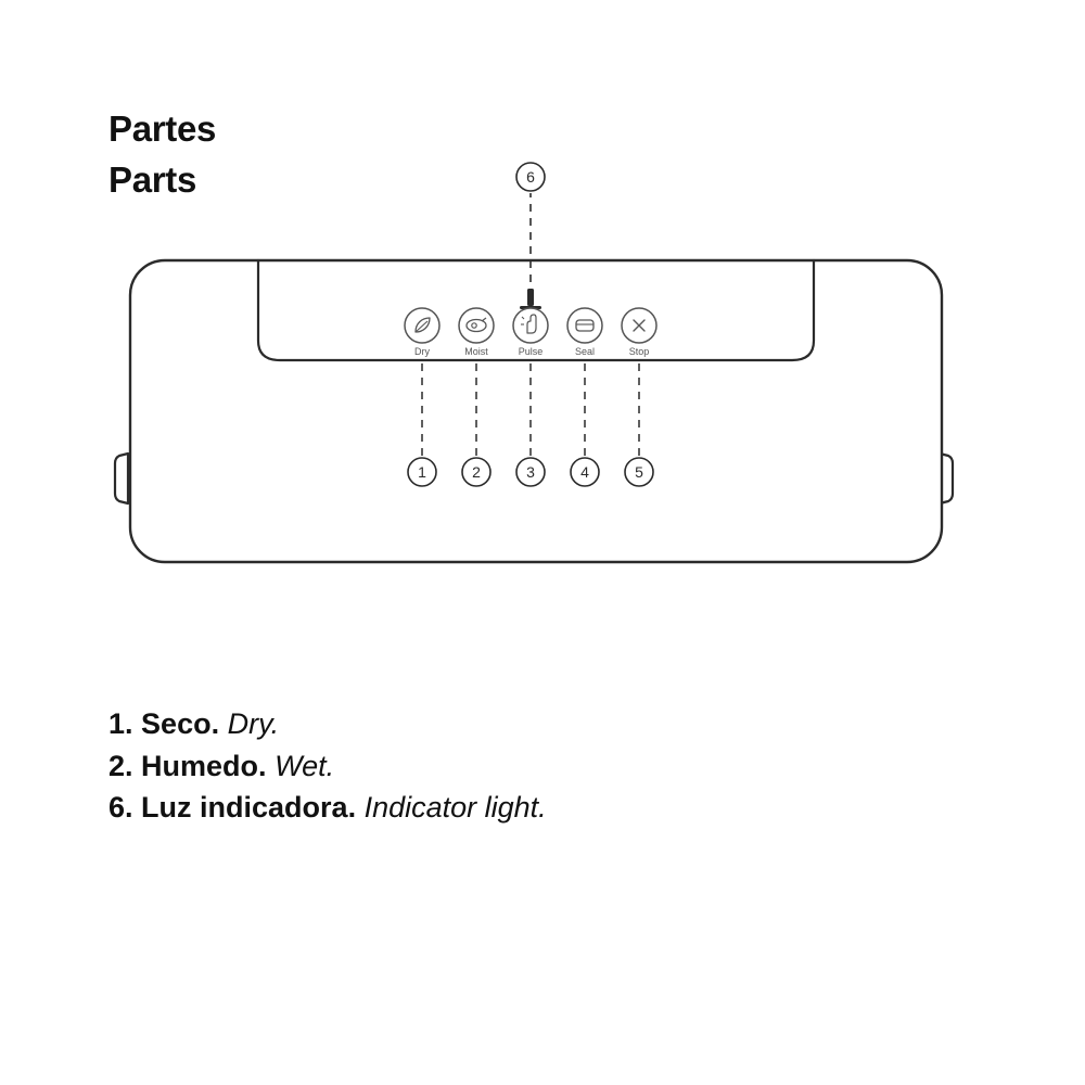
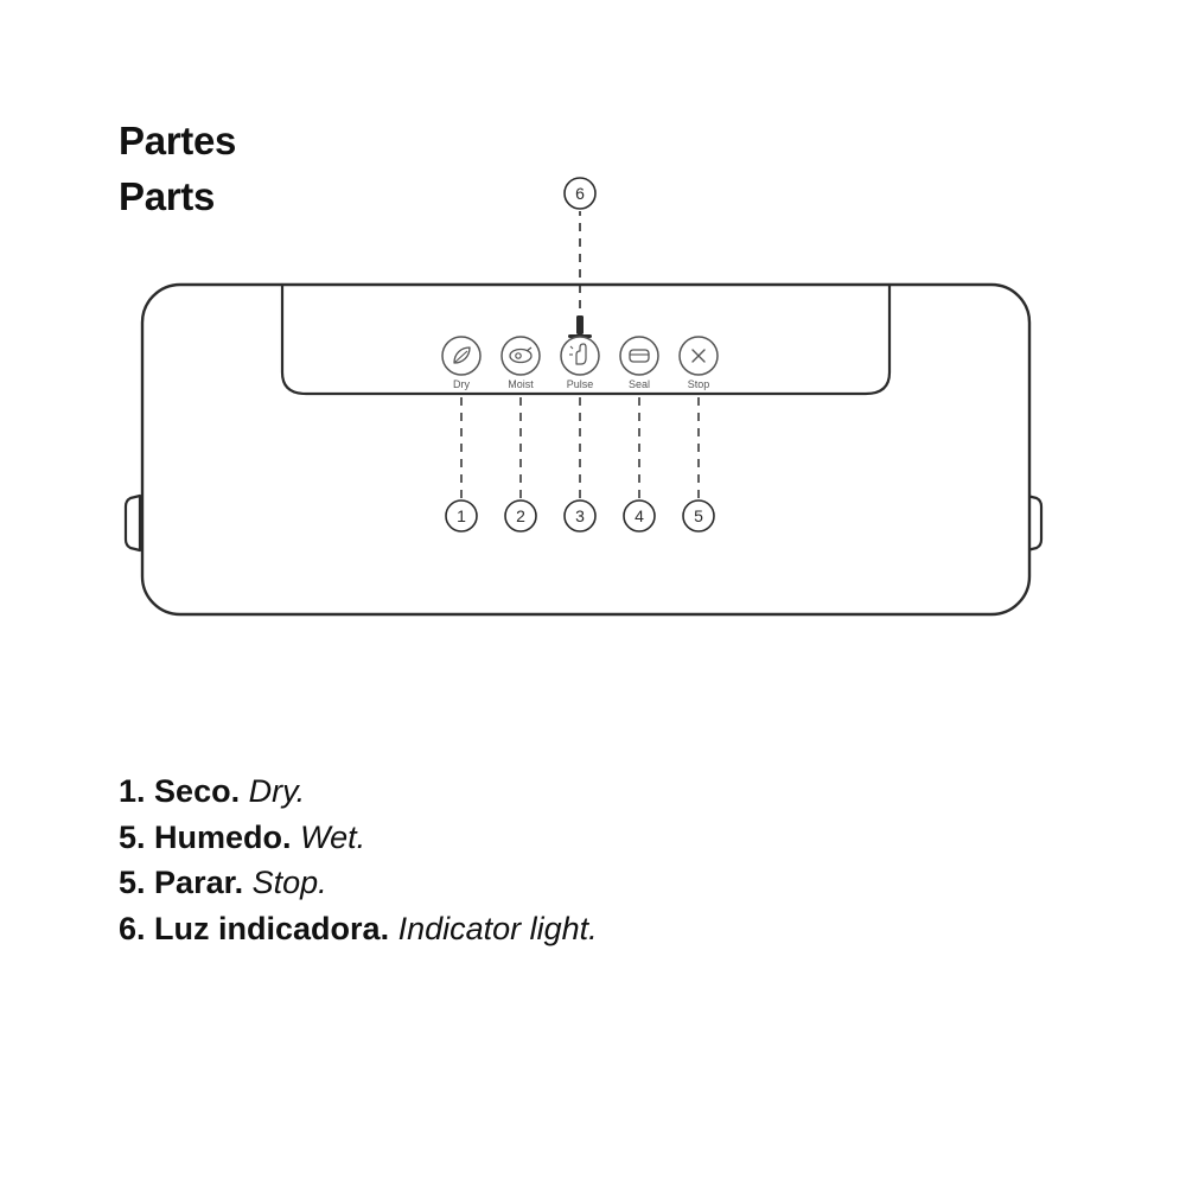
  Partes
  Parts
  6
  Dry
  1
  Moist
  2
  Pulse
  3
  Seal
  4
  Stop
  5
  1. Seco. Dry.
- 2. Humedo. Wet.
+ 5. Humedo. Wet.
+ 5. Parar. Stop.
  6. Luz indicadora. Indicator light.
